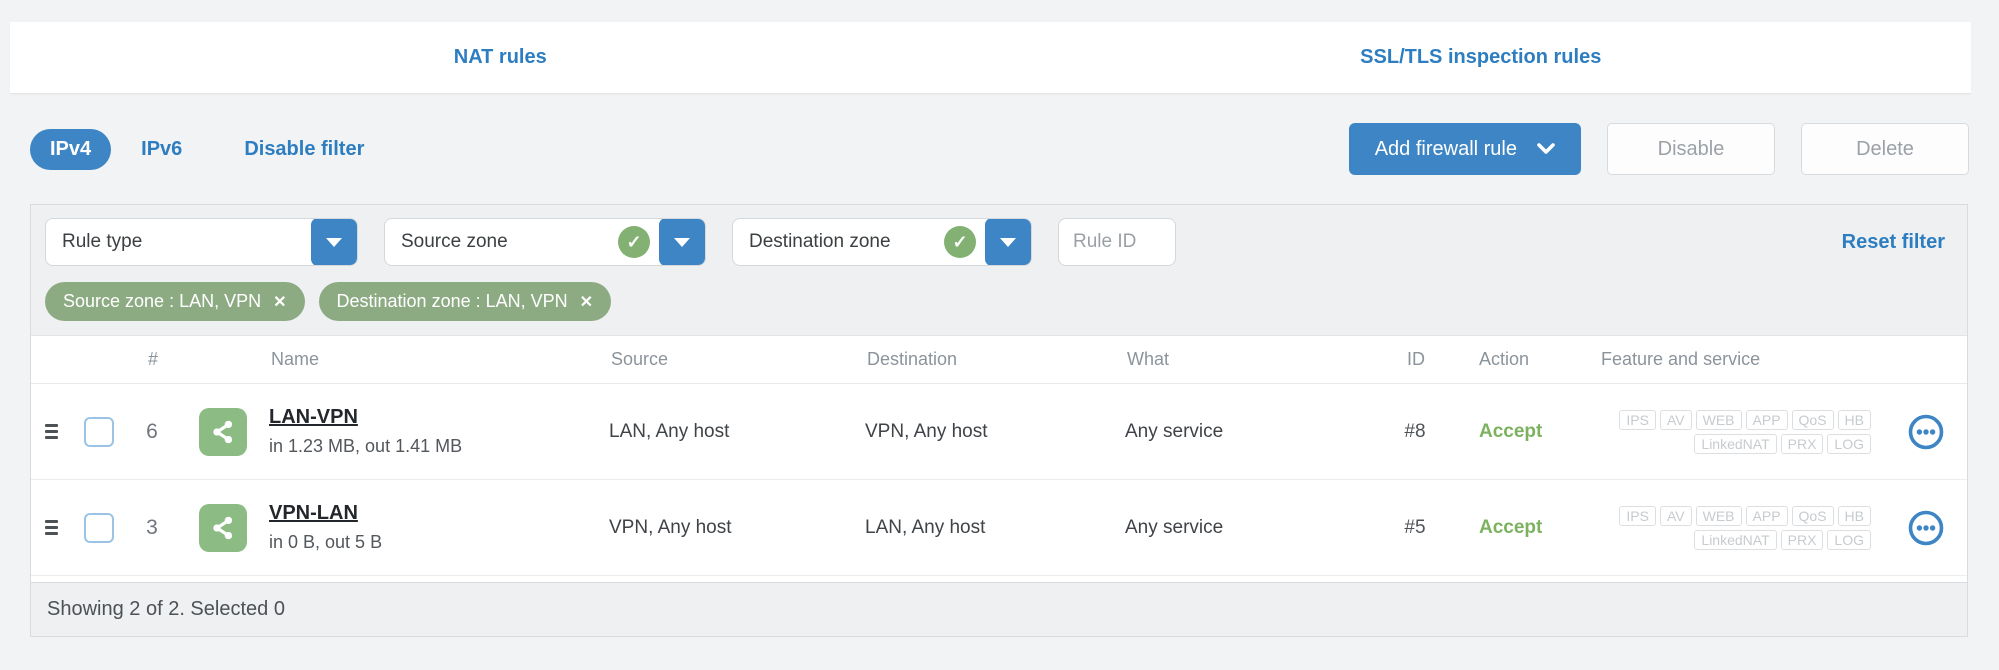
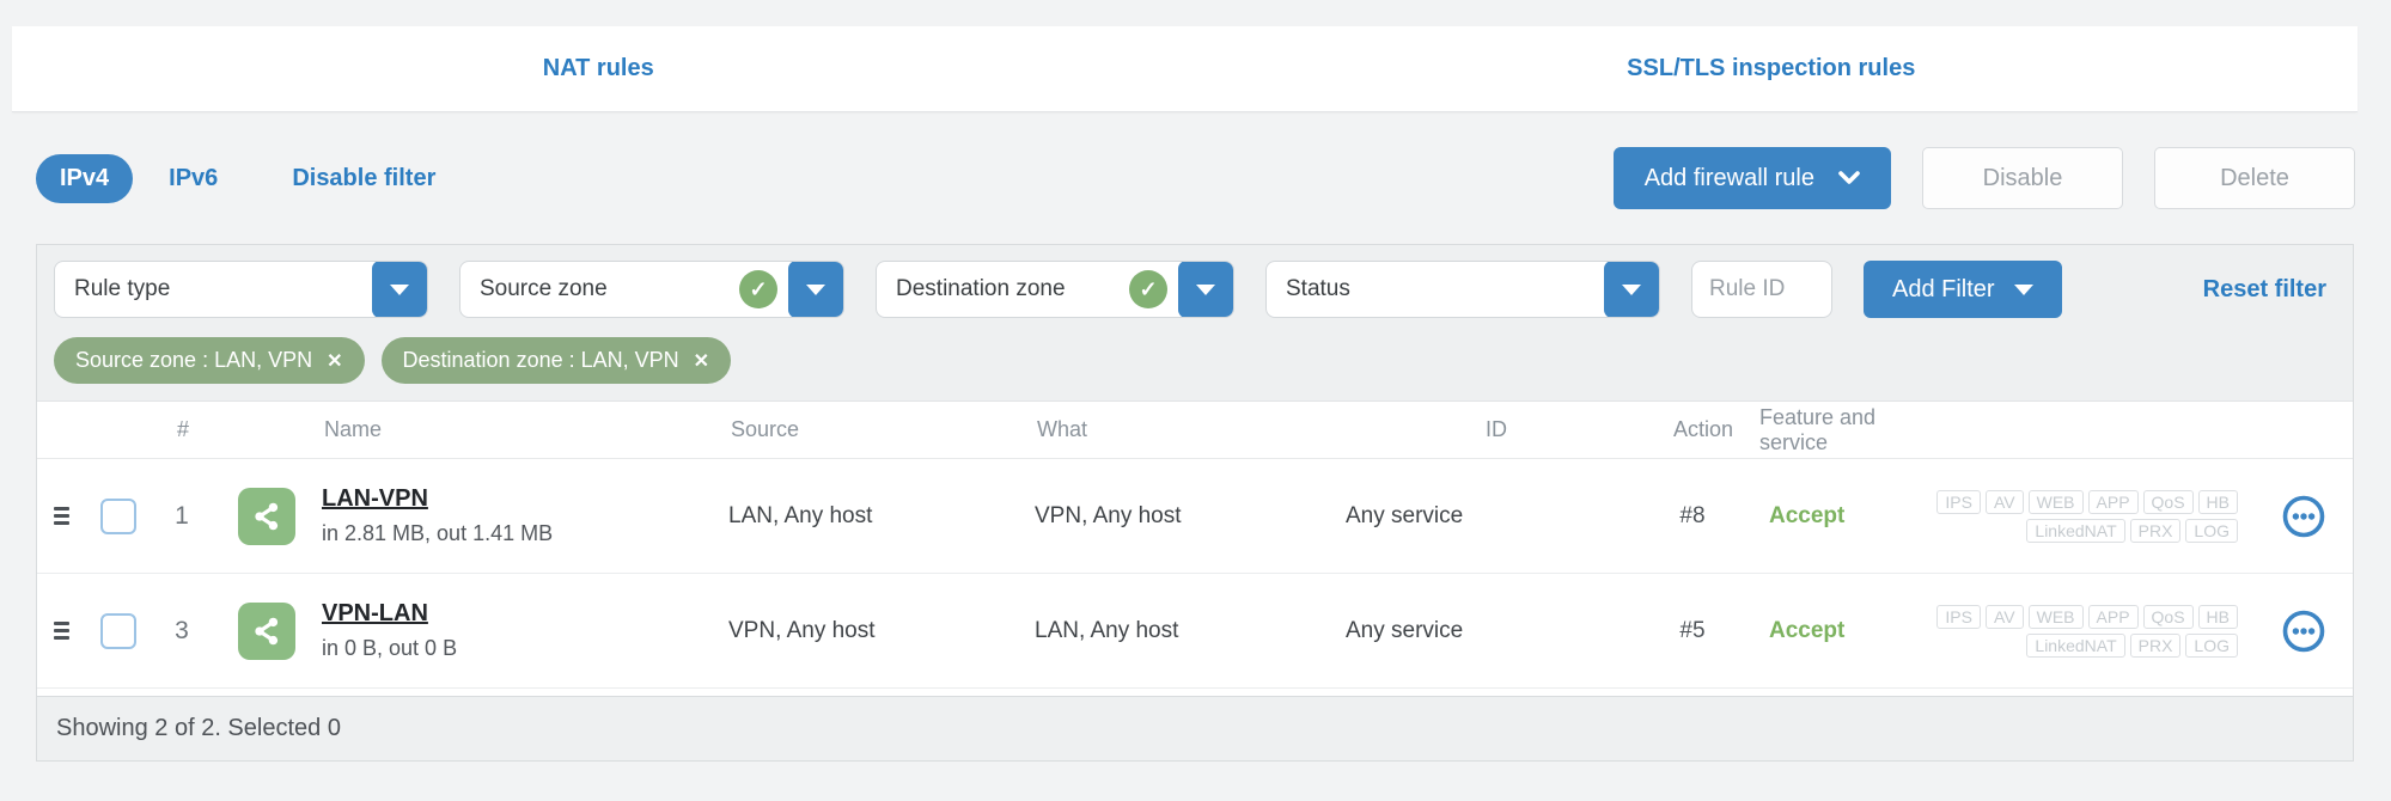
  NAT rules
  SSL/TLS inspection rules
  IPv4
  IPv6
  Disable filter
  Add firewall rule
  Disable
  Delete
  Rule type
  Source zone
  ✓
  Destination zone
  ✓
+ Status
  Rule ID
+ Add Filter
  Reset filter
  Source zone : LAN, VPN
  ✕
  Destination zone : LAN, VPN
  ✕
  #
  Name
  Source
- Destination
  What
  ID
  Action
  Feature and service
- 6
+ 1
  LAN-VPN
- in 1.23 MB, out 1.41 MB
+ in 2.81 MB, out 1.41 MB
  LAN, Any host
  VPN, Any host
  Any service
  #8
  Accept
  IPS
  AV
  WEB
  APP
  QoS
  HB
  LinkedNAT
  PRX
  LOG
  3
  VPN-LAN
- in 0 B, out 5 B
+ in 0 B, out 0 B
  VPN, Any host
  LAN, Any host
  Any service
  #5
  Accept
  IPS
  AV
  WEB
  APP
  QoS
  HB
  LinkedNAT
  PRX
  LOG
  Showing 2 of 2. Selected 0
